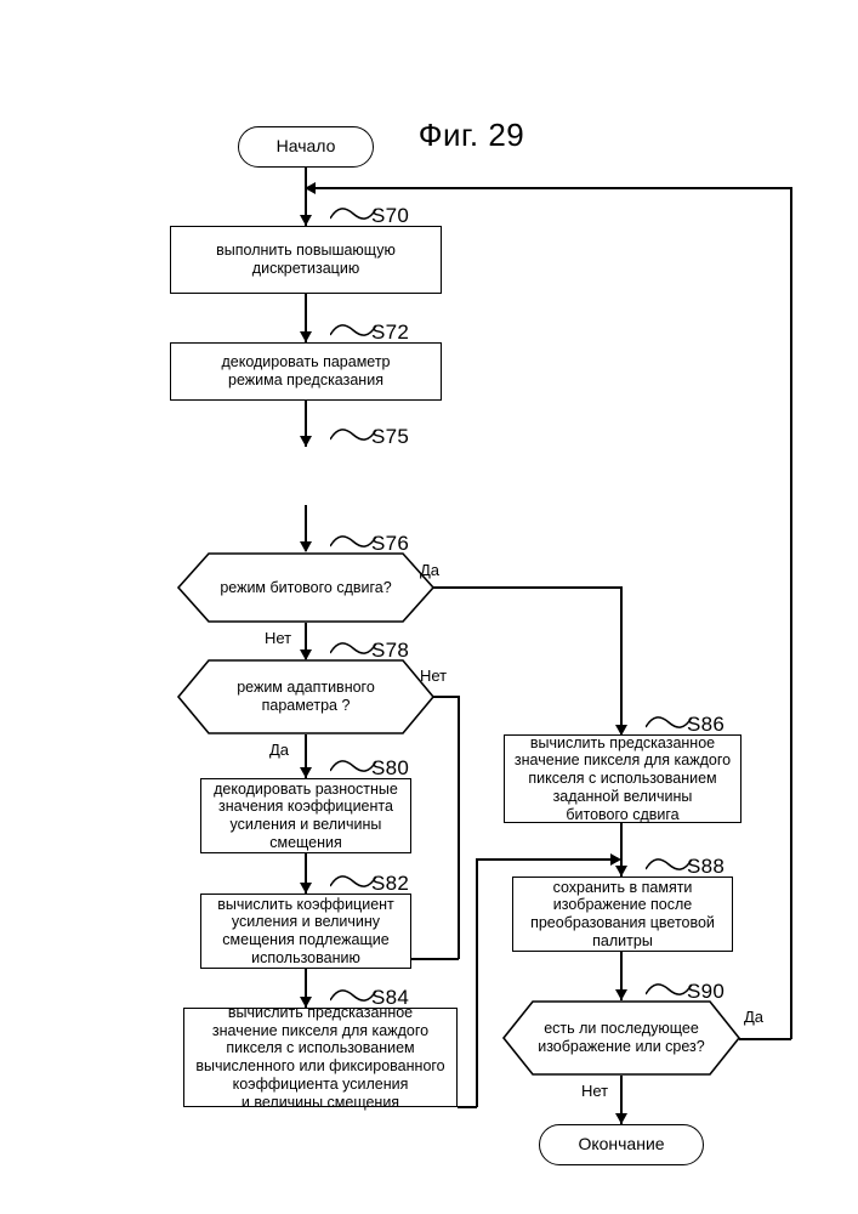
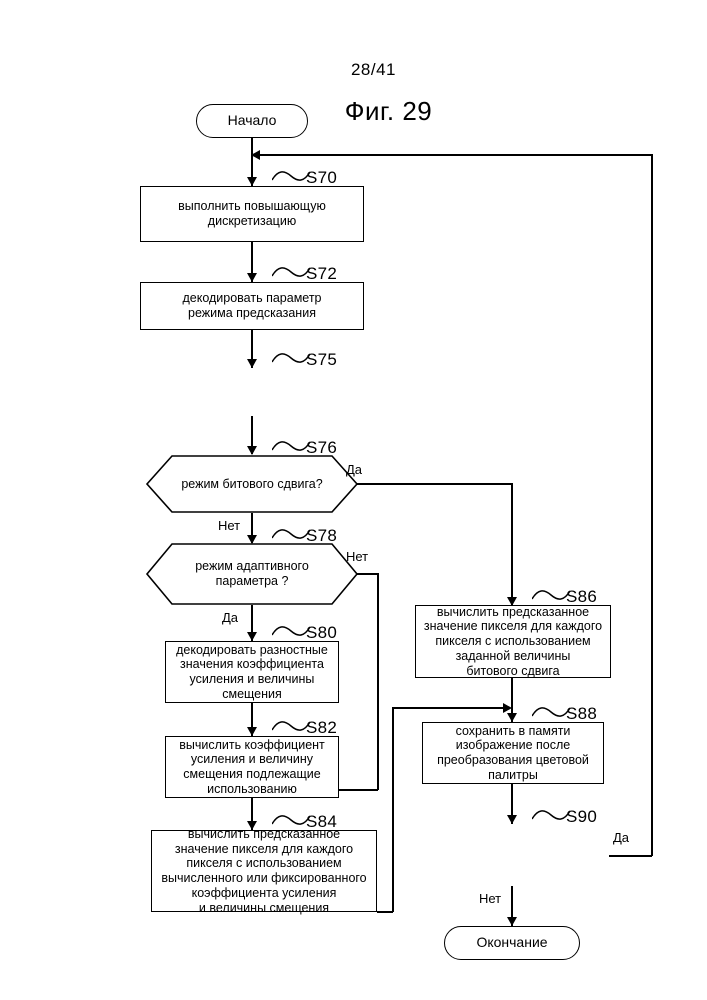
+ 28/41
  Фиг. 29
  Начало
  выполнить повышающую
  дискретизацию
  S70
  декодировать параметр
  режима предсказания
  S72
  S75
  режим битового сдвига?
  S76
  Да
  Нет
  режим адаптивного
  параметра ?
  S78
  Нет
  Да
  декодировать разностные
  значения коэффициента
  усиления и величины
  смещения
  S80
  вычислить коэффициент
  усиления и величину
  смещения подлежащие
  использованию
  S82
  вычислить предсказанное
  значение пикселя для каждого
  пикселя с использованием
  вычисленного или фиксированного
  коэффициента усиления
  и величины смещения
  S84
  вычислить предсказанное
  значение пикселя для каждого
  пикселя с использованием
  заданной величины
  битового сдвига
  S86
  сохранить в памяти
  изображение после
  преобразования цветовой
  палитры
  S88
- есть ли последующее
- изображение или срез?
  S90
  Да
  Нет
  Окончание
